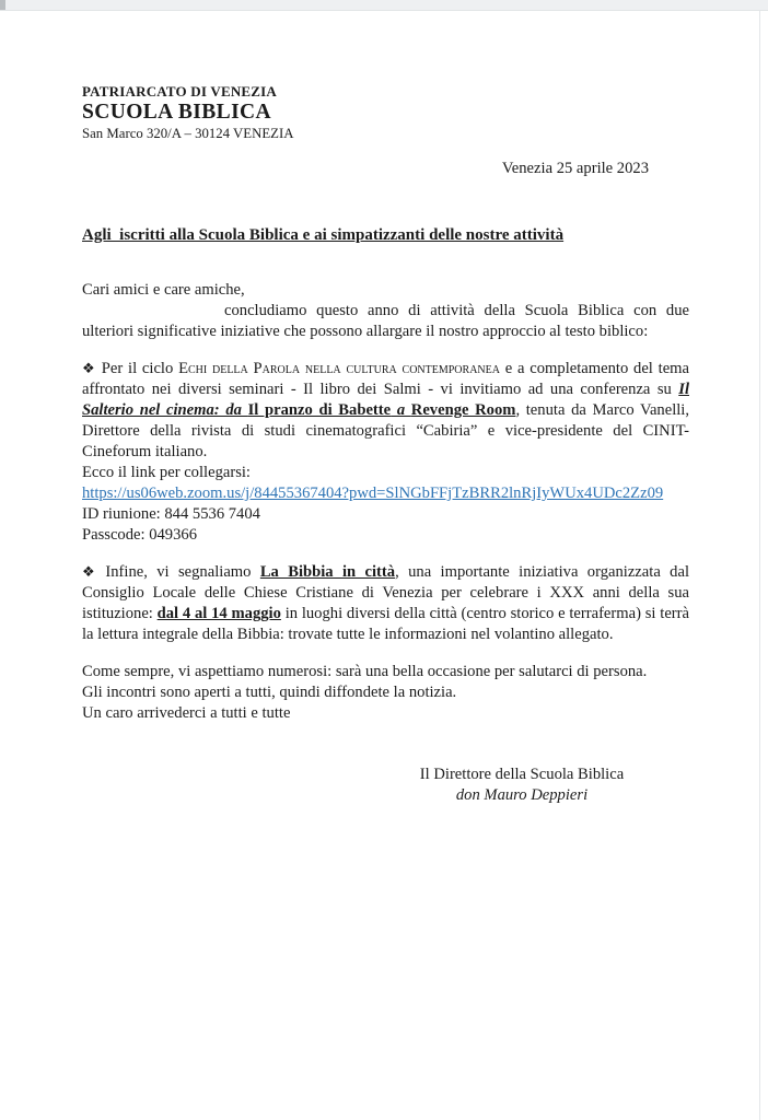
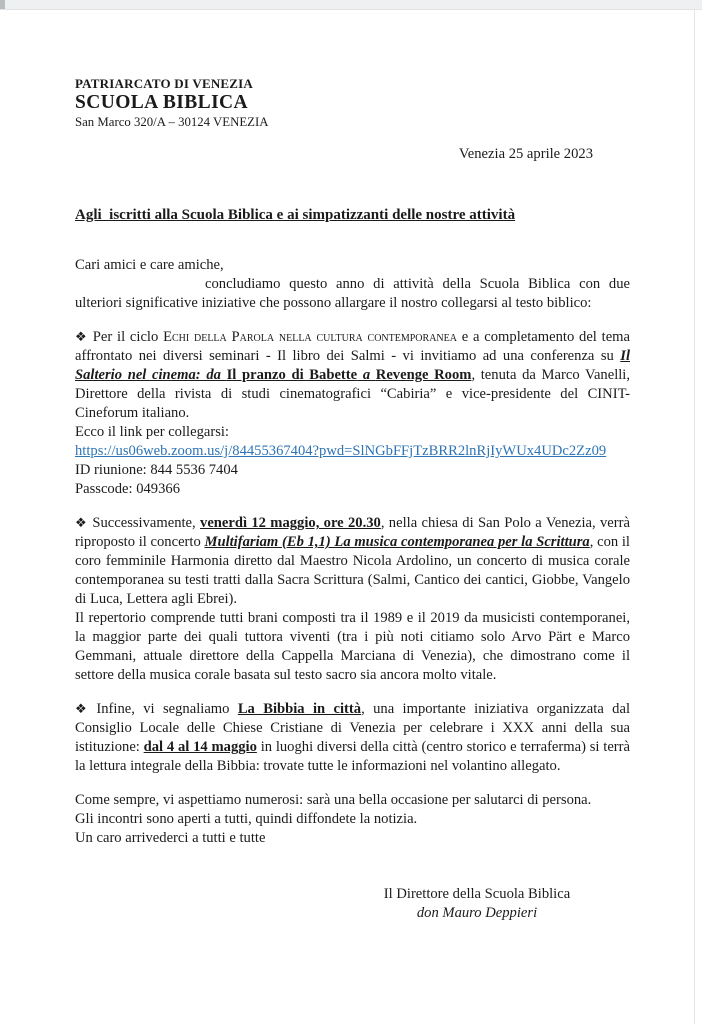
  PATRIARCATO DI VENEZIA
  SCUOLA BIBLICA
  San Marco 320/A – 30124 VENEZIA
  Venezia 25 aprile 2023
  Agli iscritti alla Scuola Biblica e ai simpatizzanti delle nostre attività
  Cari amici e care amiche,
- concludiamo questo anno di attività della Scuola Biblica con due ulteriori significative iniziative che possono allargare il nostro approccio al testo biblico:
+ concludiamo questo anno di attività della Scuola Biblica con due ulteriori significative iniziative che possono allargare il nostro collegarsi al testo biblico:
  ❖ Per il ciclo Echi della Parola nella cultura contemporanea e a completamento del tema affrontato nei diversi seminari - Il libro dei Salmi - vi invitiamo ad una conferenza su Il Salterio nel cinema: da Il pranzo di Babette a Revenge Room, tenuta da Marco Vanelli, Direttore della rivista di studi cinematografici “Cabiria” e vice-presidente del CINIT-Cineforum italiano.
  Ecco il link per collegarsi:
  https://us06web.zoom.us/j/84455367404?pwd=SlNGbFFjTzBRR2lnRjIyWUx4UDc2Zz09
  ID riunione: 844 5536 7404
  Passcode: 049366
+ ❖ Successivamente, venerdì 12 maggio, ore 20.30, nella chiesa di San Polo a Venezia, verrà riproposto il concerto Multifariam (Eb 1,1) La musica contemporanea per la Scrittura, con il coro femminile Harmonia diretto dal Maestro Nicola Ardolino, un concerto di musica corale contemporanea su testi tratti dalla Sacra Scrittura (Salmi, Cantico dei cantici, Giobbe, Vangelo di Luca, Lettera agli Ebrei).
+ Il repertorio comprende tutti brani composti tra il 1989 e il 2019 da musicisti contemporanei, la maggior parte dei quali tuttora viventi (tra i più noti citiamo solo Arvo Pärt e Marco Gemmani, attuale direttore della Cappella Marciana di Venezia), che dimostrano come il settore della musica corale basata sul testo sacro sia ancora molto vitale.
  ❖ Infine, vi segnaliamo La Bibbia in città, una importante iniziativa organizzata dal Consiglio Locale delle Chiese Cristiane di Venezia per celebrare i XXX anni della sua istituzione: dal 4 al 14 maggio in luoghi diversi della città (centro storico e terraferma) si terrà la lettura integrale della Bibbia: trovate tutte le informazioni nel volantino allegato.
  Come sempre, vi aspettiamo numerosi: sarà una bella occasione per salutarci di persona.
  Gli incontri sono aperti a tutti, quindi diffondete la notizia.
  Un caro arrivederci a tutti e tutte
  Il Direttore della Scuola Biblica
  don Mauro Deppieri
